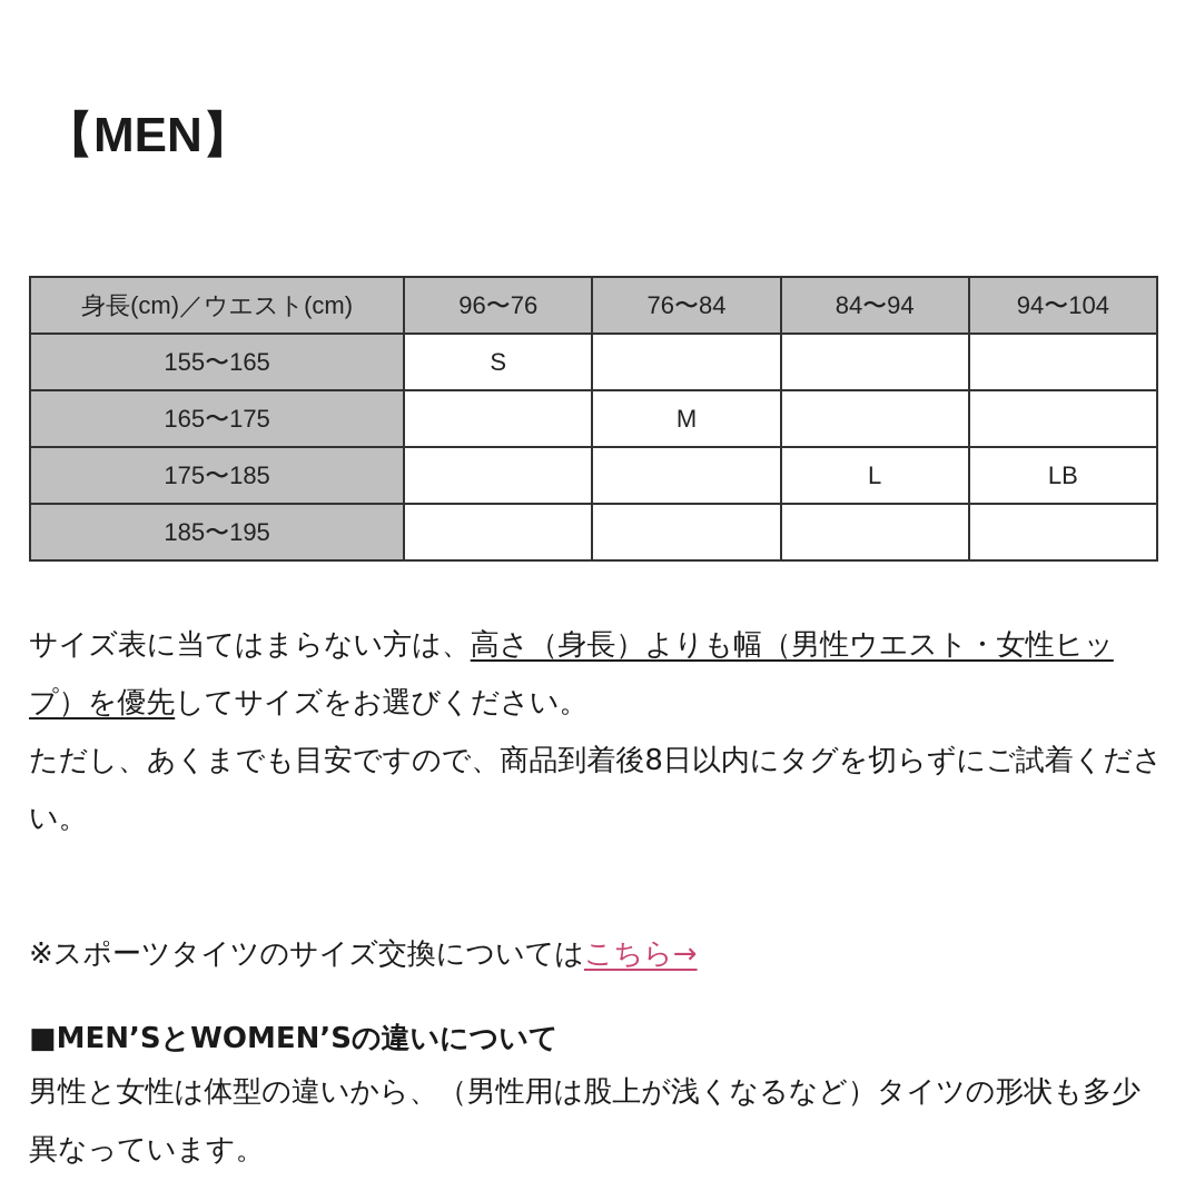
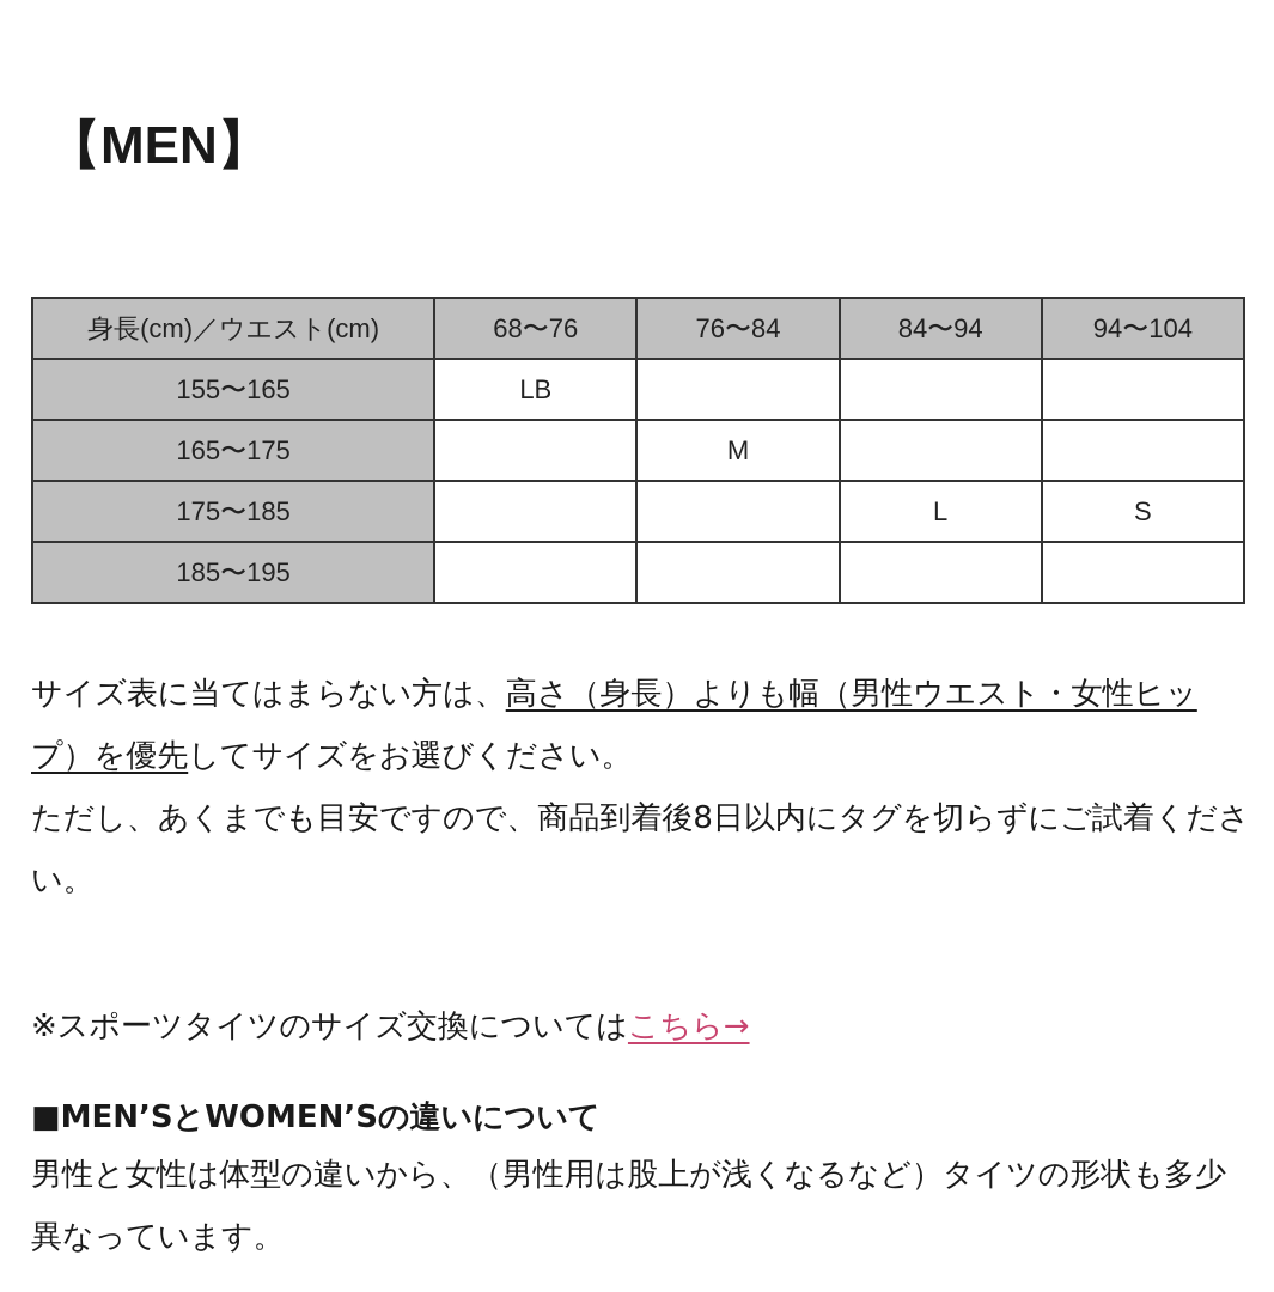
  【MEN】
- 身長(cm)／ウエスト(cm)	96〜76	76〜84	84〜94	94〜104
+ 身長(cm)／ウエスト(cm)	68〜76	76〜84	84〜94	94〜104
- 155〜165	S
+ 155〜165	LB
  165〜175		M
- 175〜185			L	LB
+ 175〜185			L	S
  185〜195
  サイズ表に当てはまらない方は、高さ（身長）よりも幅（男性ウエスト・女性ヒップ）を優先してサイズをお選びください。
  ただし、あくまでも目安ですので、商品到着後8日以内にタグを切らずにご試着ください。
  ※スポーツタイツのサイズ交換についてはこちら→
  ■MEN’SとWOMEN’Sの違いについて
  男性と女性は体型の違いから、（男性用は股上が浅くなるなど）タイツの形状も多少異なっています。
